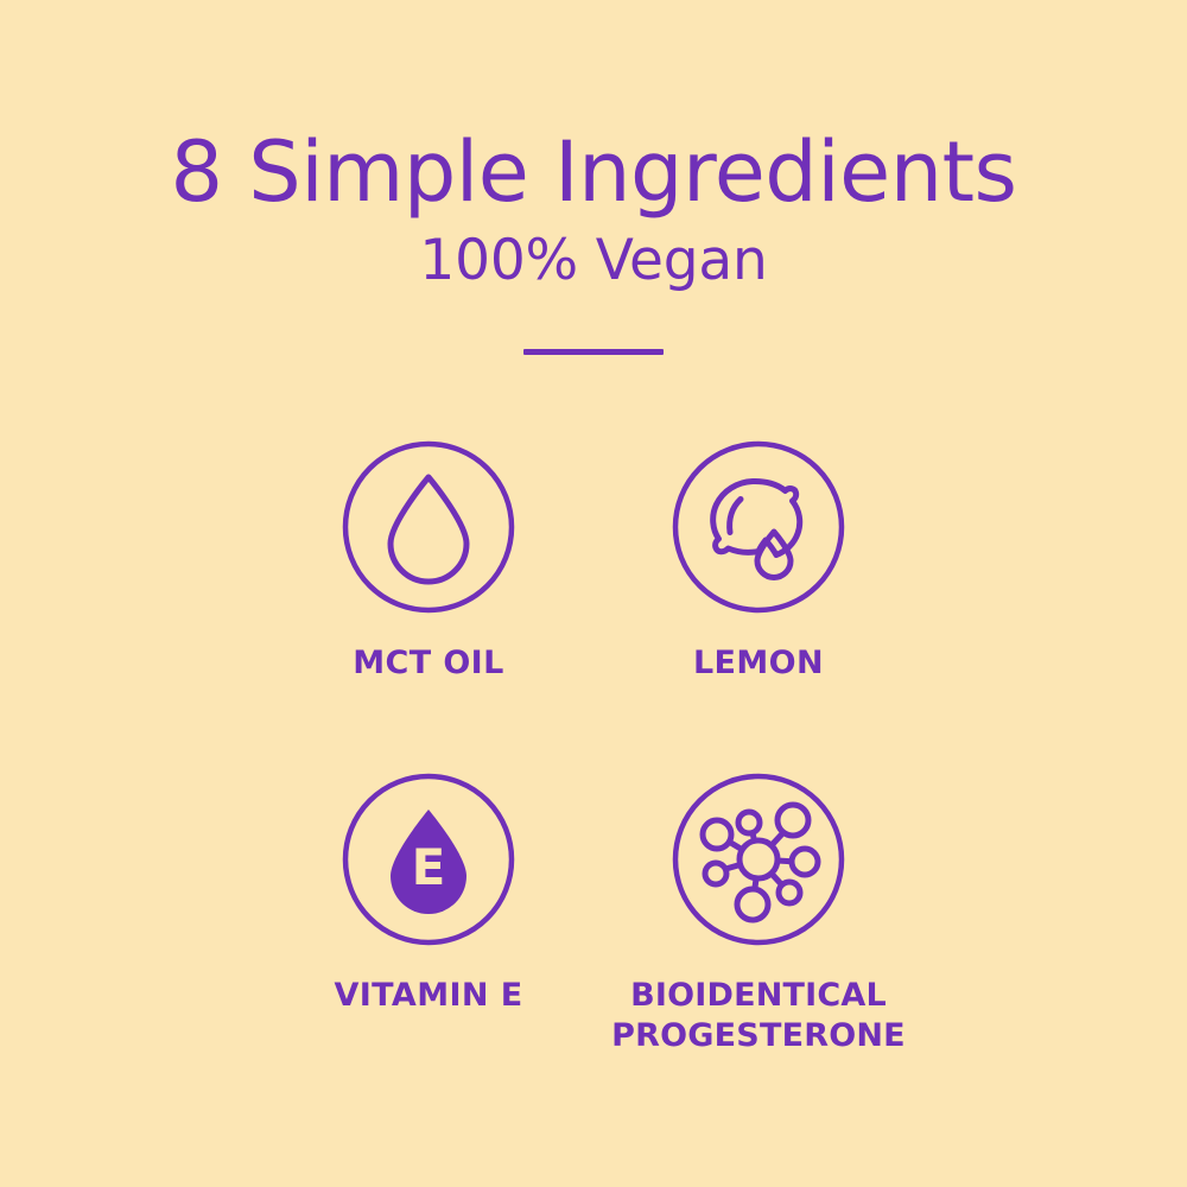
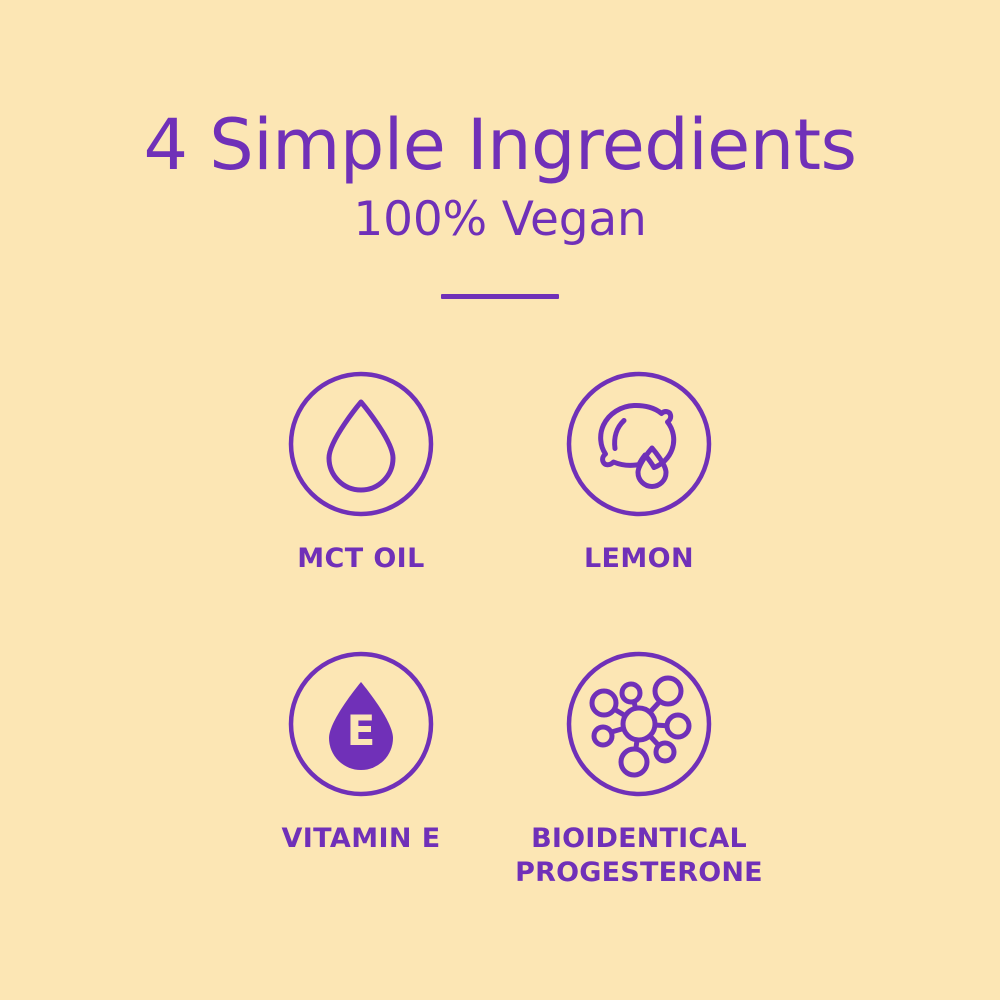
- 8 Simple Ingredients
+ 4 Simple Ingredients
  100% Vegan
  MCT OIL
  LEMON
  E
  VITAMIN E
  BIOIDENTICAL
  PROGESTERONE
